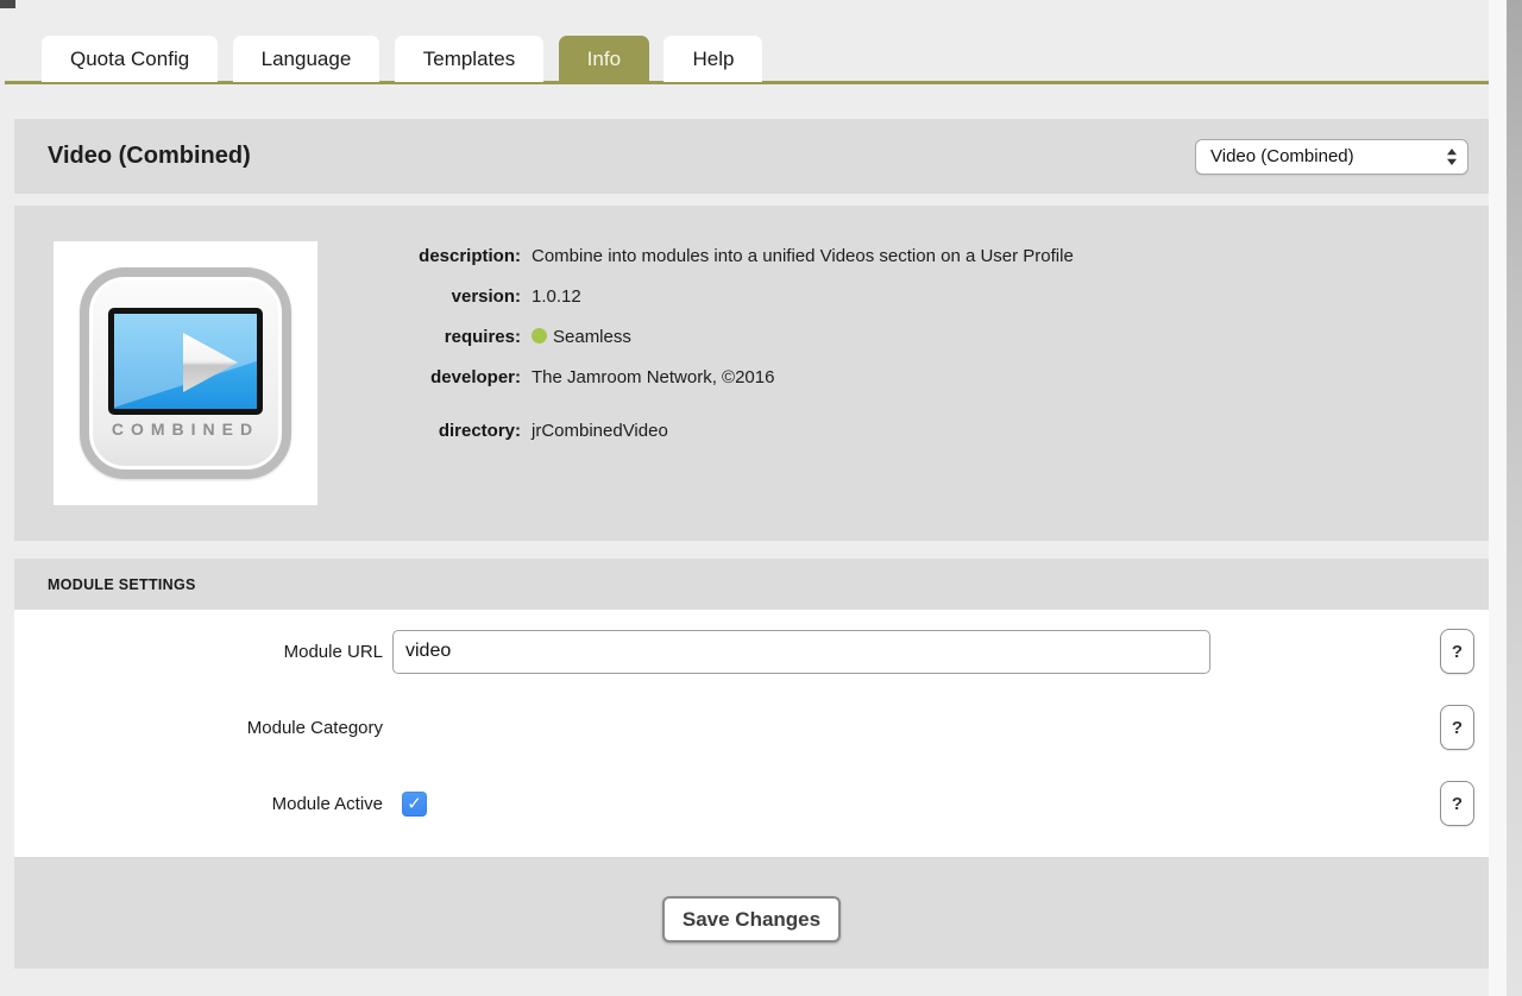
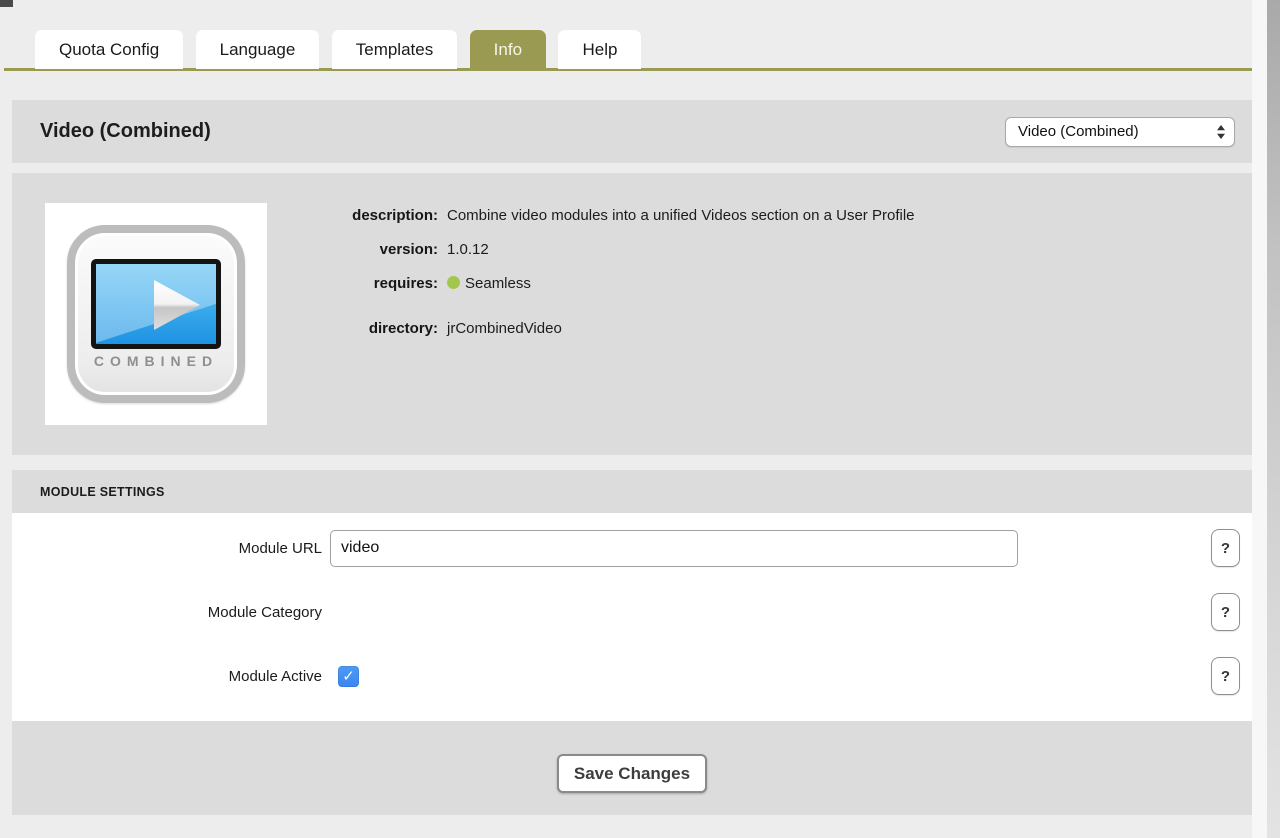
  Quota Config Language Templates Info Help
  Video (Combined)
  Video (Combined)
  COMBINED
  description:
- Combine into modules into a unified Videos section on a User Profile
+ Combine video modules into a unified Videos section on a User Profile
  version:
  1.0.12
  requires:
  Seamless
- developer:
- The Jamroom Network, ©2016
  directory:
  jrCombinedVideo
  MODULE SETTINGS
  Module URL
  video
  ?
  Module Category
  ?
  Module Active
  ✓
  ?
  Save Changes
